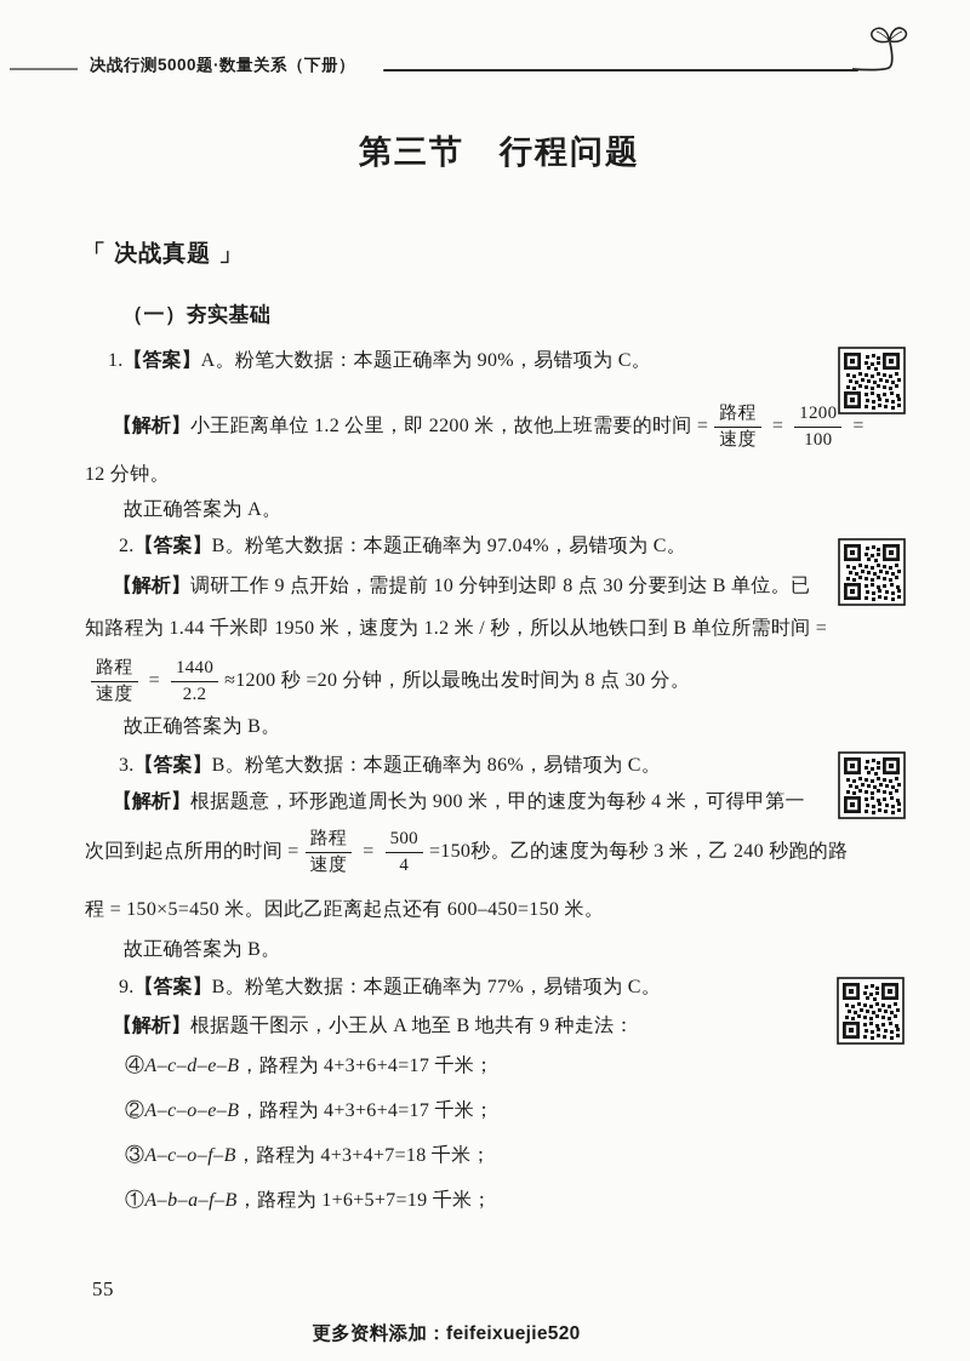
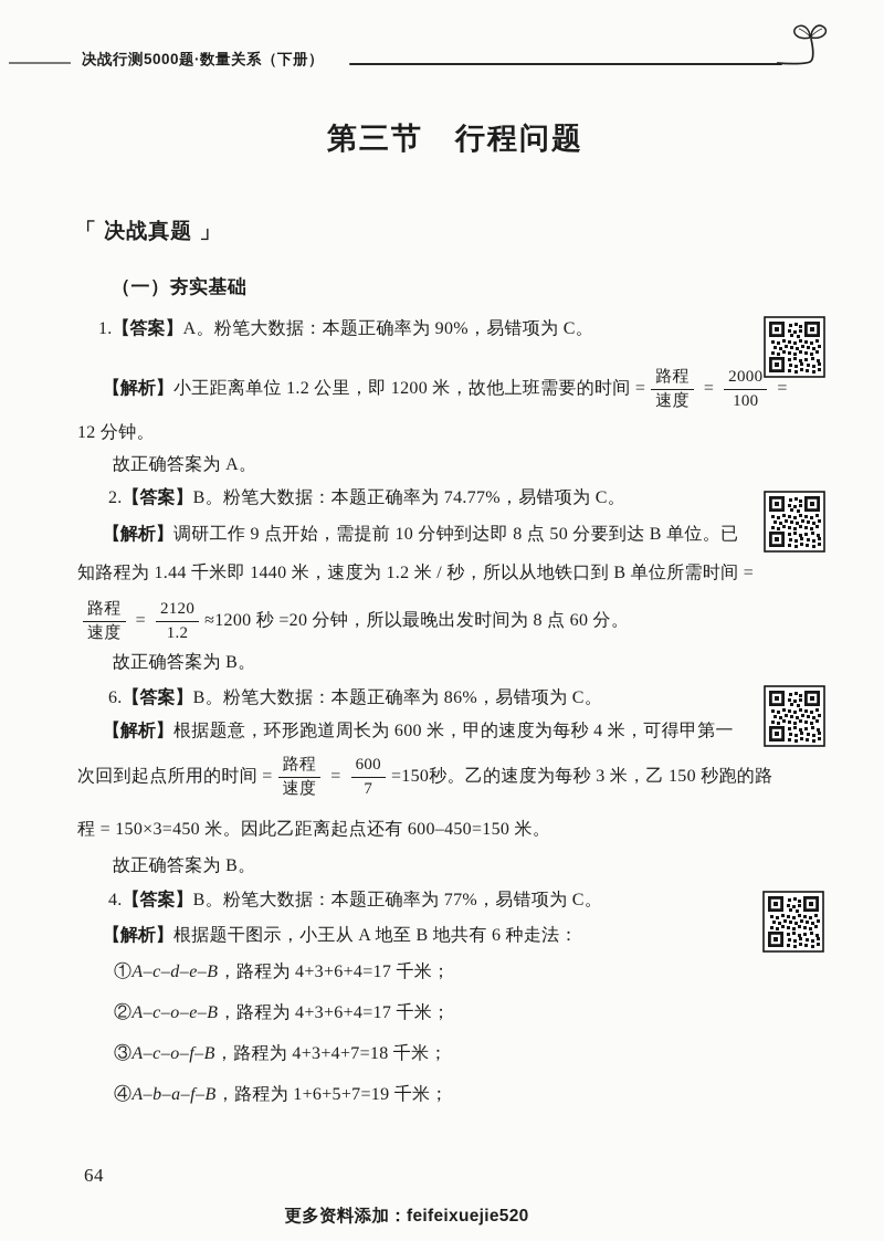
  决战行测5000题·数量关系（下册）
  第三节 行程问题
  「 决战真题 」
  （一）夯实基础
  1.【答案】A。粉笔大数据：本题正确率为 90%，易错项为 C。
  【解析】
- 小王距离单位 1.2 公里，即 2200 米，故他上班需要的时间 =
+ 小王距离单位 1.2 公里，即 1200 米，故他上班需要的时间 =
  路程
  速度
  =
- 1200
+ 2000
  100
  =
  12 分钟。
  故正确答案为 A。
- 2.【答案】B。粉笔大数据：本题正确率为 97.04%，易错项为 C。
+ 2.【答案】B。粉笔大数据：本题正确率为 74.77%，易错项为 C。
- 【解析】调研工作 9 点开始，需提前 10 分钟到达即 8 点 30 分要到达 B 单位。已
+ 【解析】调研工作 9 点开始，需提前 10 分钟到达即 8 点 50 分要到达 B 单位。已
- 知路程为 1.44 千米即 1950 米，速度为 1.2 米 / 秒，所以从地铁口到 B 单位所需时间 =
+ 知路程为 1.44 千米即 1440 米，速度为 1.2 米 / 秒，所以从地铁口到 B 单位所需时间 =
  路程
  速度
  =
- 1440
+ 2120
- 2.2
+ 1.2
- ≈1200 秒 =20 分钟，所以最晚出发时间为 8 点 30 分。
+ ≈1200 秒 =20 分钟，所以最晚出发时间为 8 点 60 分。
  故正确答案为 B。
- 3.【答案】B。粉笔大数据：本题正确率为 86%，易错项为 C。
+ 6.【答案】B。粉笔大数据：本题正确率为 86%，易错项为 C。
- 【解析】根据题意，环形跑道周长为 900 米，甲的速度为每秒 4 米，可得甲第一
+ 【解析】根据题意，环形跑道周长为 600 米，甲的速度为每秒 4 米，可得甲第一
  次回到起点所用的时间 =
  路程
  速度
  =
- 500
+ 600
- 4
+ 7
- =150秒。乙的速度为每秒 3 米，乙 240 秒跑的路
+ =150秒。乙的速度为每秒 3 米，乙 150 秒跑的路
- 程 = 150×5=450 米。因此乙距离起点还有 600–450=150 米。
+ 程 = 150×3=450 米。因此乙距离起点还有 600–450=150 米。
  故正确答案为 B。
- 9.【答案】B。粉笔大数据：本题正确率为 77%，易错项为 C。
+ 4.【答案】B。粉笔大数据：本题正确率为 77%，易错项为 C。
- 【解析】根据题干图示，小王从 A 地至 B 地共有 9 种走法：
+ 【解析】根据题干图示，小王从 A 地至 B 地共有 6 种走法：
- ④A–c–d–e–B，路程为 4+3+6+4=17 千米；
+ ①A–c–d–e–B，路程为 4+3+6+4=17 千米；
  ②A–c–o–e–B，路程为 4+3+6+4=17 千米；
  ③A–c–o–f–B，路程为 4+3+4+7=18 千米；
- ①A–b–a–f–B，路程为 1+6+5+7=19 千米；
+ ④A–b–a–f–B，路程为 1+6+5+7=19 千米；
- 55
+ 64
  更多资料添加：feifeixuejie520
